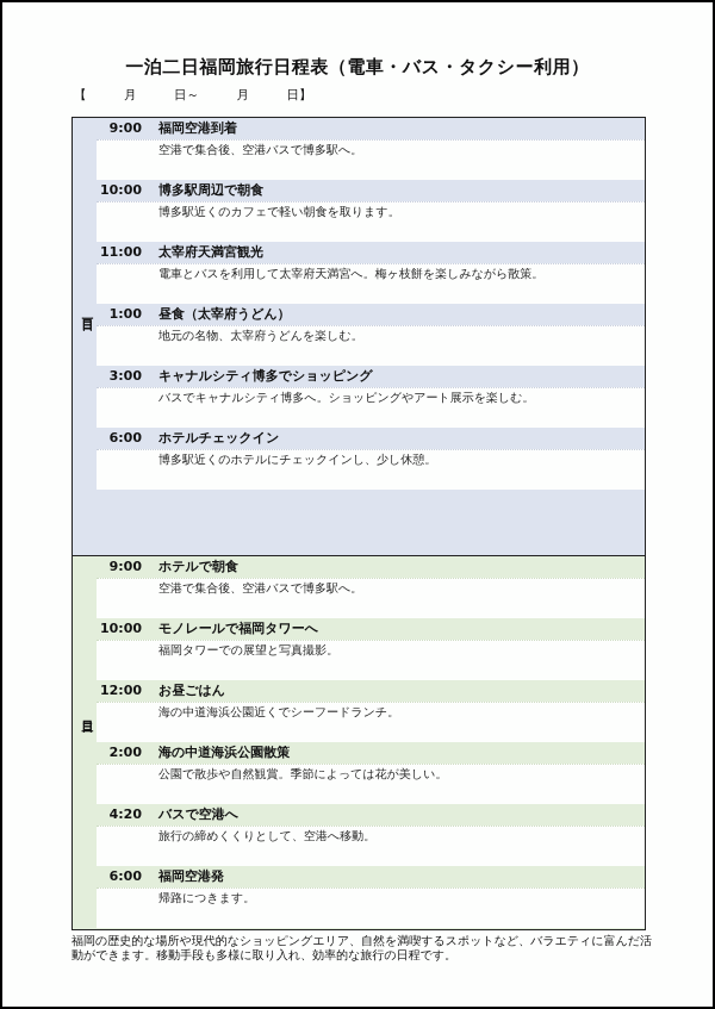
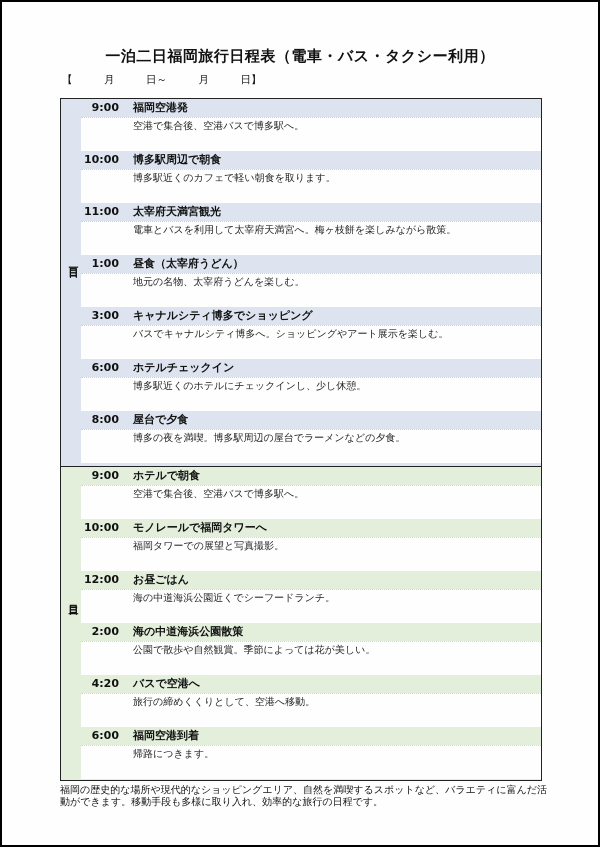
  一泊二日福岡旅行日程表（電車・バス・タクシー利用）
  【 月 日～ 月 日】
  9:00
- 福岡空港到着
+ 福岡空港発
  空港で集合後、空港バスで博多駅へ。
  10:00
  博多駅周辺で朝食
  博多駅近くのカフェで軽い朝食を取ります。
  11:00
  太宰府天満宮観光
  電車とバスを利用して太宰府天満宮へ。梅ヶ枝餅を楽しみながら散策。
  1:00
  昼食（太宰府うどん）
  地元の名物、太宰府うどんを楽しむ。
  3:00
  キャナルシティ博多でショッピング
  バスでキャナルシティ博多へ。ショッピングやアート展示を楽しむ。
  6:00
  ホテルチェックイン
  博多駅近くのホテルにチェックインし、少し休憩。
+ 8:00
+ 屋台で夕食
+ 博多の夜を満喫。博多駅周辺の屋台でラーメンなどの夕食。
  9:00
  ホテルで朝食
  空港で集合後、空港バスで博多駅へ。
  10:00
  モノレールで福岡タワーへ
  福岡タワーでの展望と写真撮影。
  12:00
  お昼ごはん
  海の中道海浜公園近くでシーフードランチ。
  2:00
  海の中道海浜公園散策
  公園で散歩や自然観賞。季節によっては花が美しい。
  4:20
  バスで空港へ
  旅行の締めくくりとして、空港へ移動。
  6:00
- 福岡空港発
+ 福岡空港到着
  帰路につきます。
  福岡の歴史的な場所や現代的なショッピングエリア、自然を満喫するスポットなど、バラエティに富んだ活動ができます。移動手段も多様に取り入れ、効率的な旅行の日程です。
